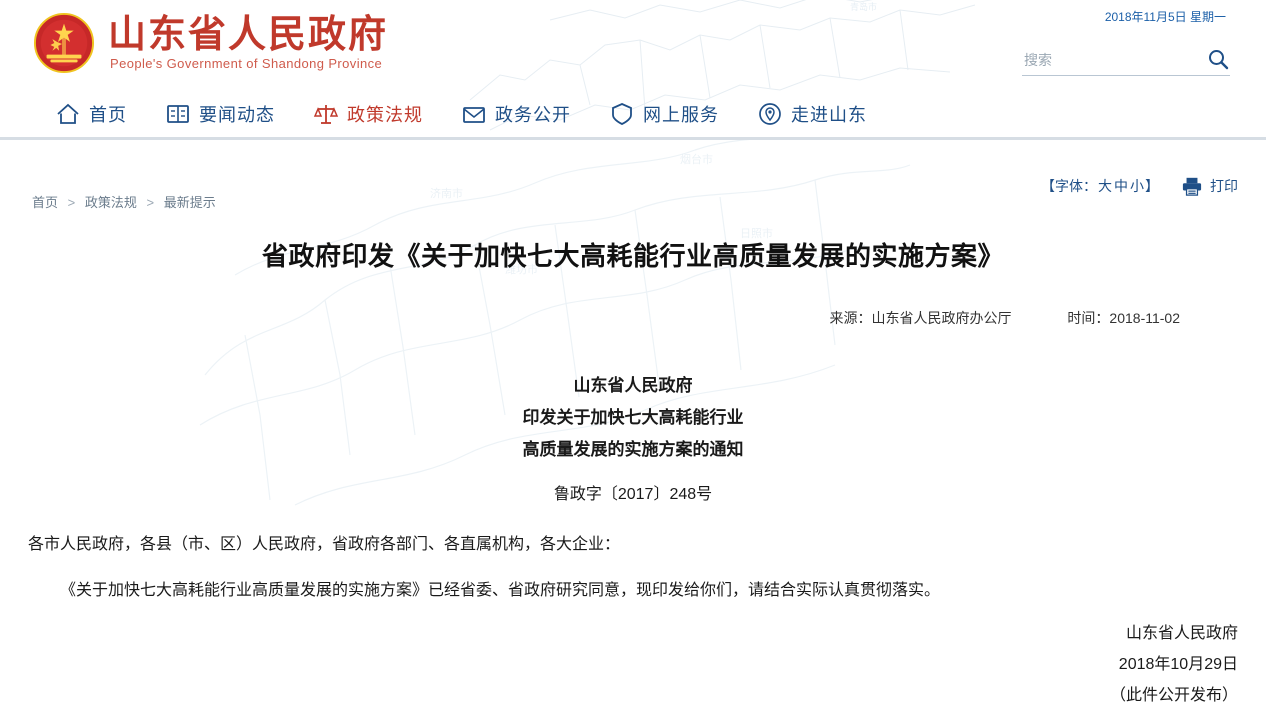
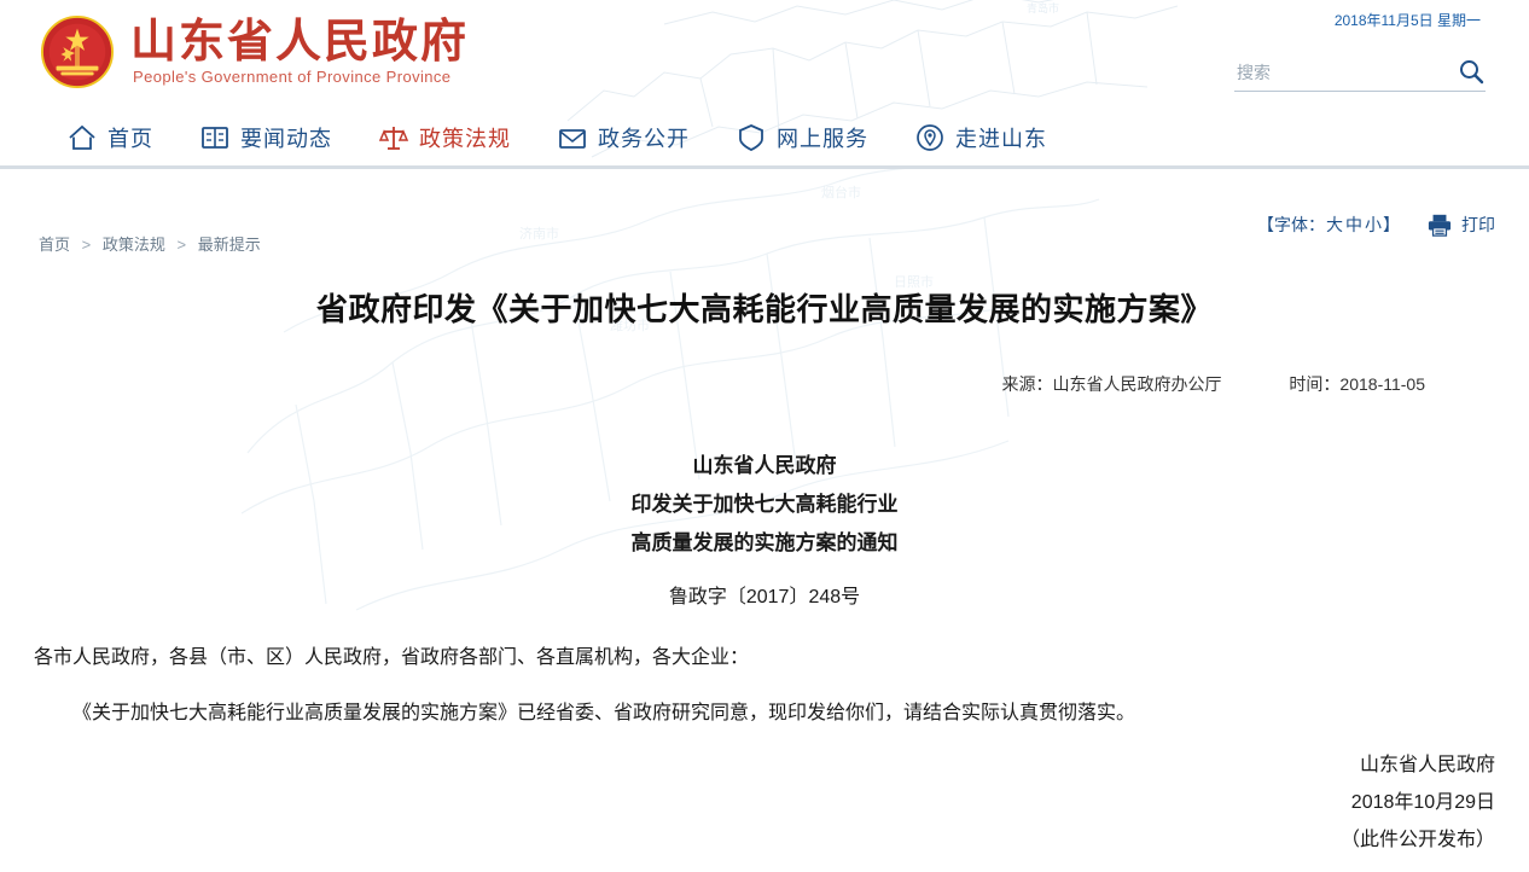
  山东省人民政府
- People's Government of Shandong Province
+ People's Government of Province Province
  2018年11月5日 星期一
  搜索
  首页
  要闻动态
  政策法规
  政务公开
  网上服务
  走进山东
  潍坊市
  首页 > 政策法规 > 最新提示
  【字体：大 中 小】
  打印
  省政府印发《关于加快七大高耗能行业高质量发展的实施方案》
- 来源：山东省人民政府办公厅 时间：2018-11-02
+ 来源：山东省人民政府办公厅 时间：2018-11-05
  山东省人民政府
  印发关于加快七大高耗能行业
  高质量发展的实施方案的通知
  鲁政字〔2017〕248号
  各市人民政府，各县（市、区）人民政府，省政府各部门、各直属机构，各大企业：
  《关于加快七大高耗能行业高质量发展的实施方案》已经省委、省政府研究同意，现印发给你们，请结合实际认真贯彻落实。
  山东省人民政府
  2018年10月29日
  （此件公开发布）
